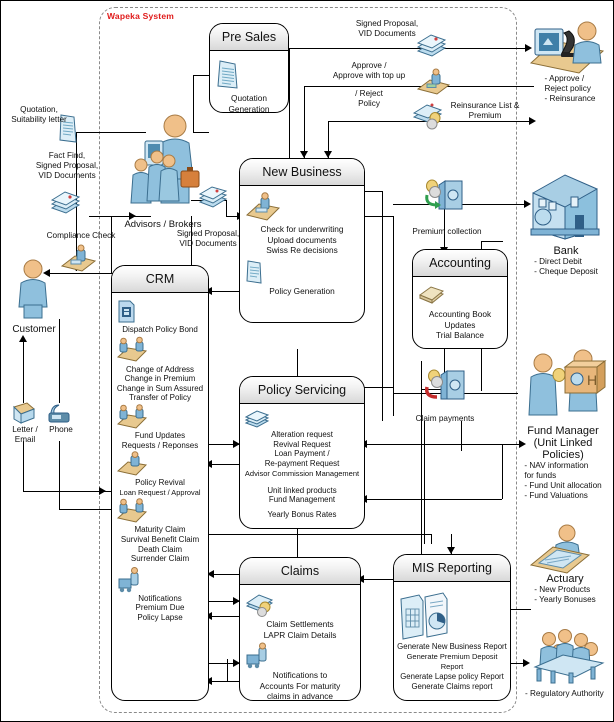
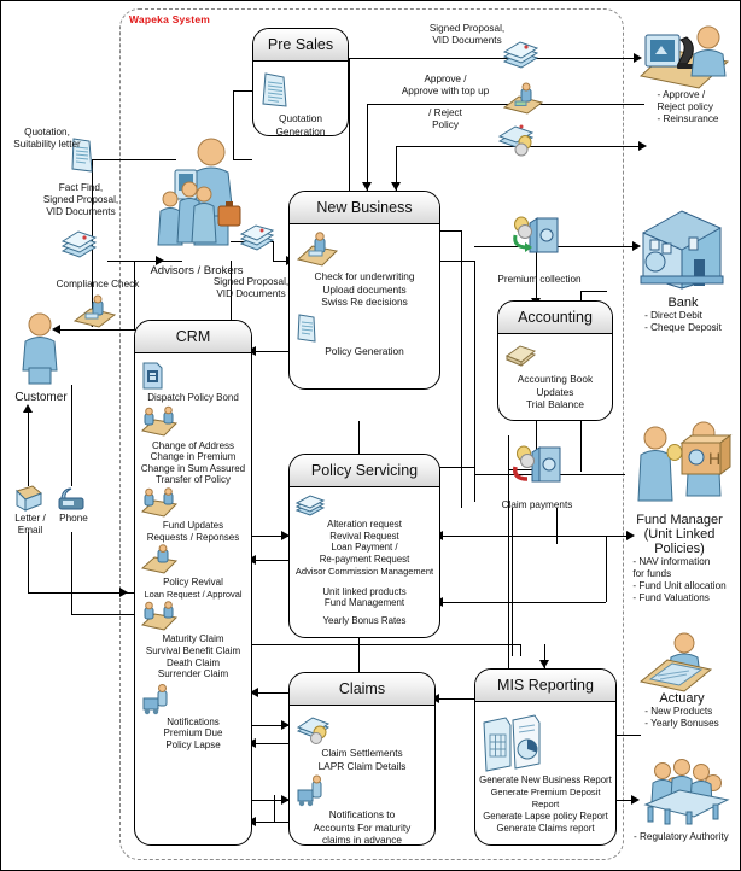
  Wapeka System
  Pre Sales
  Quotation Generation
  New Business
  Check for underwriting
  Upload documents
  Swiss Re decisions
  Policy Generation
  CRM
  Dispatch Policy Bond
  Change of Address
  Change in Premium
  Change in Sum Assured
  Transfer of Policy
  Fund Updates
  Requests / Reponses
  Policy Revival
  Loan Request / Approval
  Maturity Claim
  Survival Benefit Claim
  Death Claim
  Surrender Claim
  Notifications
  Premium Due
  Policy Lapse
  Accounting
  Accounting Book
  Updates
  Trial Balance
  Policy Servicing
  Alteration request
  Revival Request
  Loan Payment /
  Re-payment Request
  Advisor Commission Management
  Unit linked products
  Fund Management
  Yearly Bonus Rates
  Claims
  Claim Settlements
  LAPR Claim Details
  Notifications to
  Accounts For maturity
  claims in advance
  MIS Reporting
  Generate New Business Report
  Generate Premium Deposit Report
  Generate Lapse policy Report
  Generate Claims report
  Quotation,
  Suitability letter
  Fact Find,
  Signed Proposal,
  VID Documents
  Advisors / Brokers
  Signed Proposal,
  VID Documents
  Compliance Check
  Customer
  Letter /
  Email
  Phone
  Signed Proposal,
  VID Documents
  Approve /
  Approve with top up
  / Reject
  Policy
- Reinsurance List &
- Premium
  - Approve /
  Reject policy
  - Reinsurance
  Premium collection
  Bank
  - Direct Debit
  - Cheque Deposit
  Claim payments
  H
  Fund Manager
  (Unit Linked
  Policies)
  - NAV information
  for funds
  - Fund Unit allocation
  - Fund Valuations
  Actuary
  - New Products
  - Yearly Bonuses
  - Regulatory Authority
